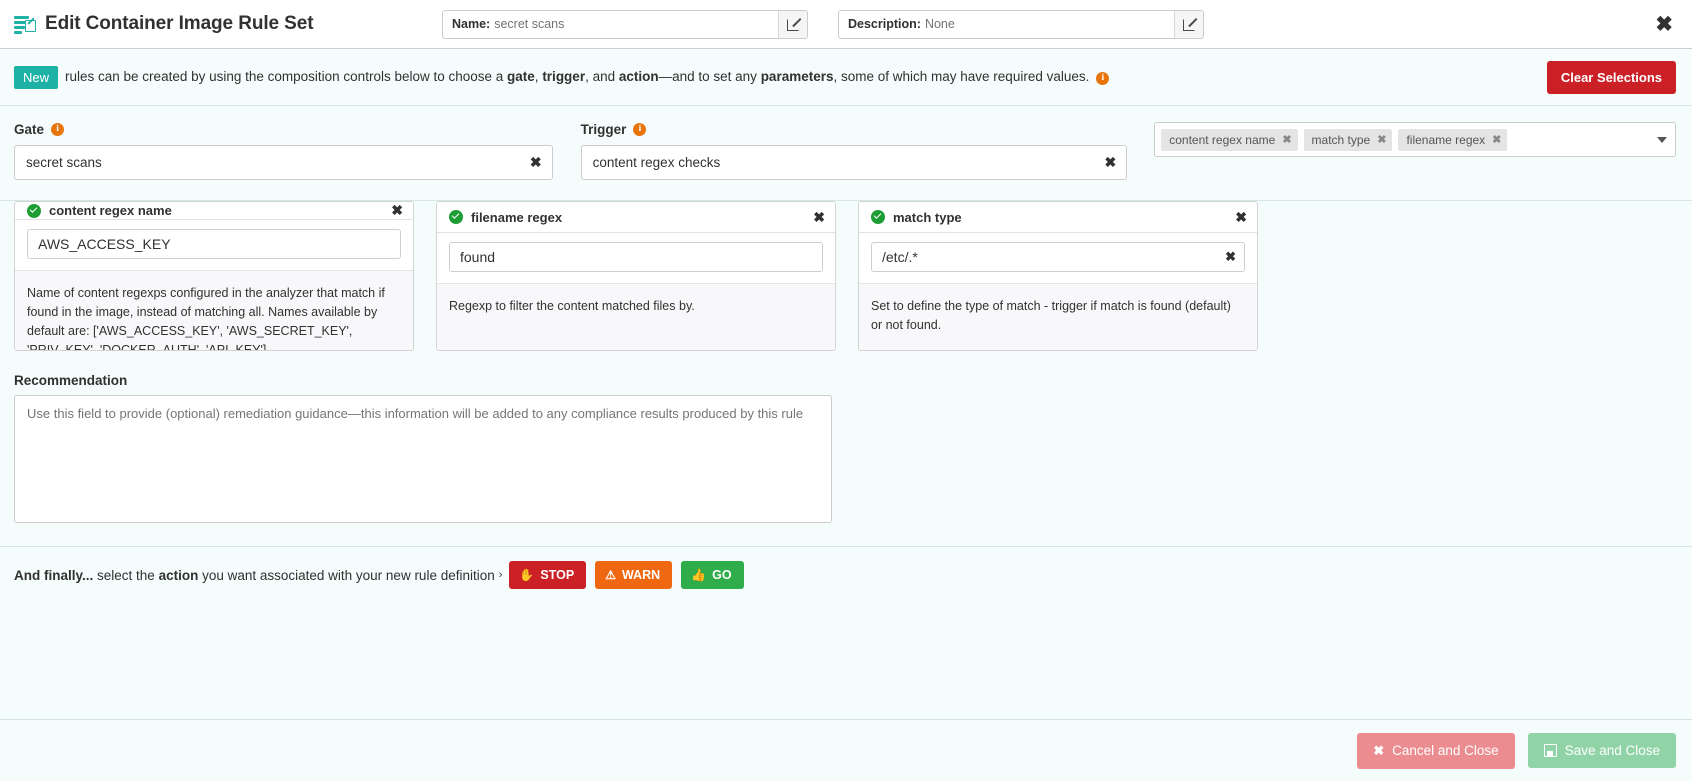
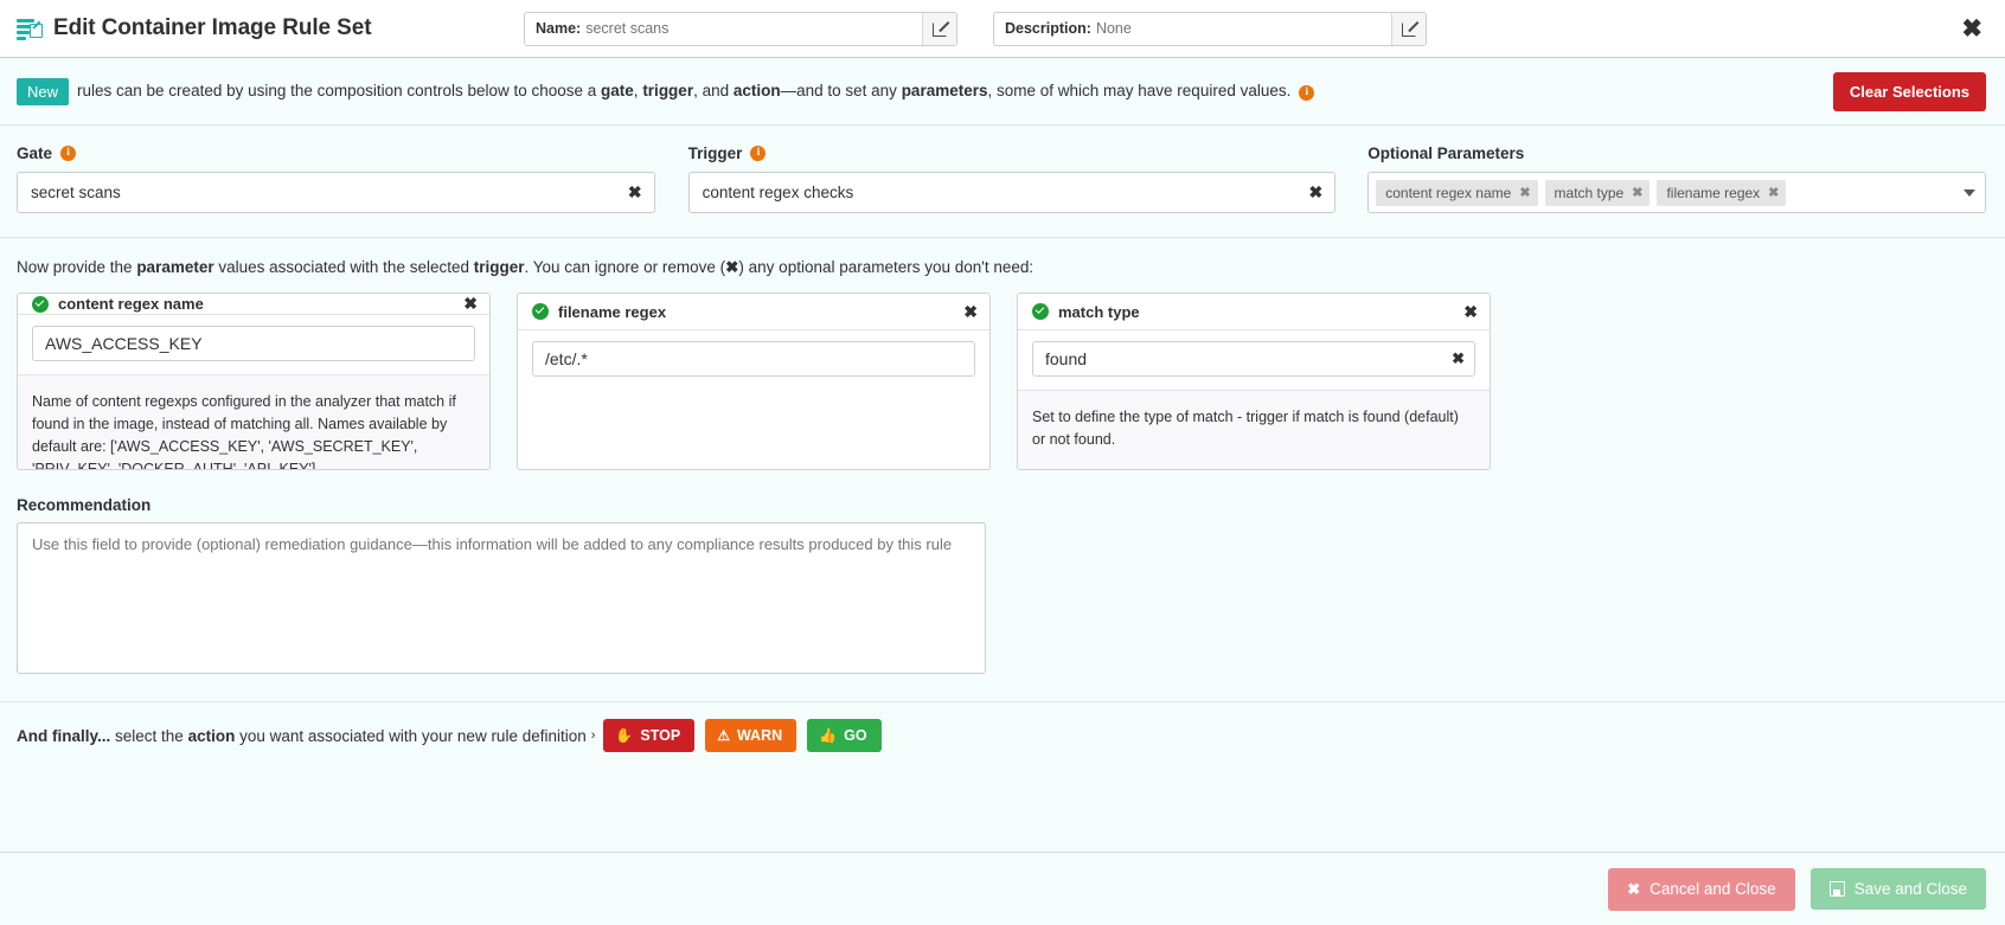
  Edit Container Image Rule Set
  Name:
  secret scans
  Description:
  None
  ✖
  New
  rules can be created by using the composition controls below to choose a gate, trigger, and action—and to set any parameters, some of which may have required values. i
  Clear Selections
  Gate
  i
  secret scans
  ✖
  Trigger
  i
  content regex checks
  ✖
+ Optional Parameters
  content regex name
  ✖
  match type
  ✖
  filename regex
  ✖
+ Now provide the parameter values associated with the selected trigger. You can ignore or remove (✖) any optional parameters you don't need:
  content regex name
  ✖
  AWS_ACCESS_KEY
  Name of content regexps configured in the analyzer that match if found in the image, instead of matching all. Names available by default are: ['AWS_ACCESS_KEY', 'AWS_SECRET_KEY',
  filename regex
  ✖
- found
+ /etc/.*
- Regexp to filter the content matched files by.
  match type
  ✖
- /etc/.*
+ found
  ✖
  Set to define the type of match - trigger if match is found (default) or not found.
  Recommendation
  Use this field to provide (optional) remediation guidance—this information will be added to any compliance results produced by this rule
  And finally... select the action you want associated with your new rule definition
  ›
  ✋
  STOP
  ⚠
  WARN
  👍
  GO
  ✖
  Cancel and Close
  Save and Close
